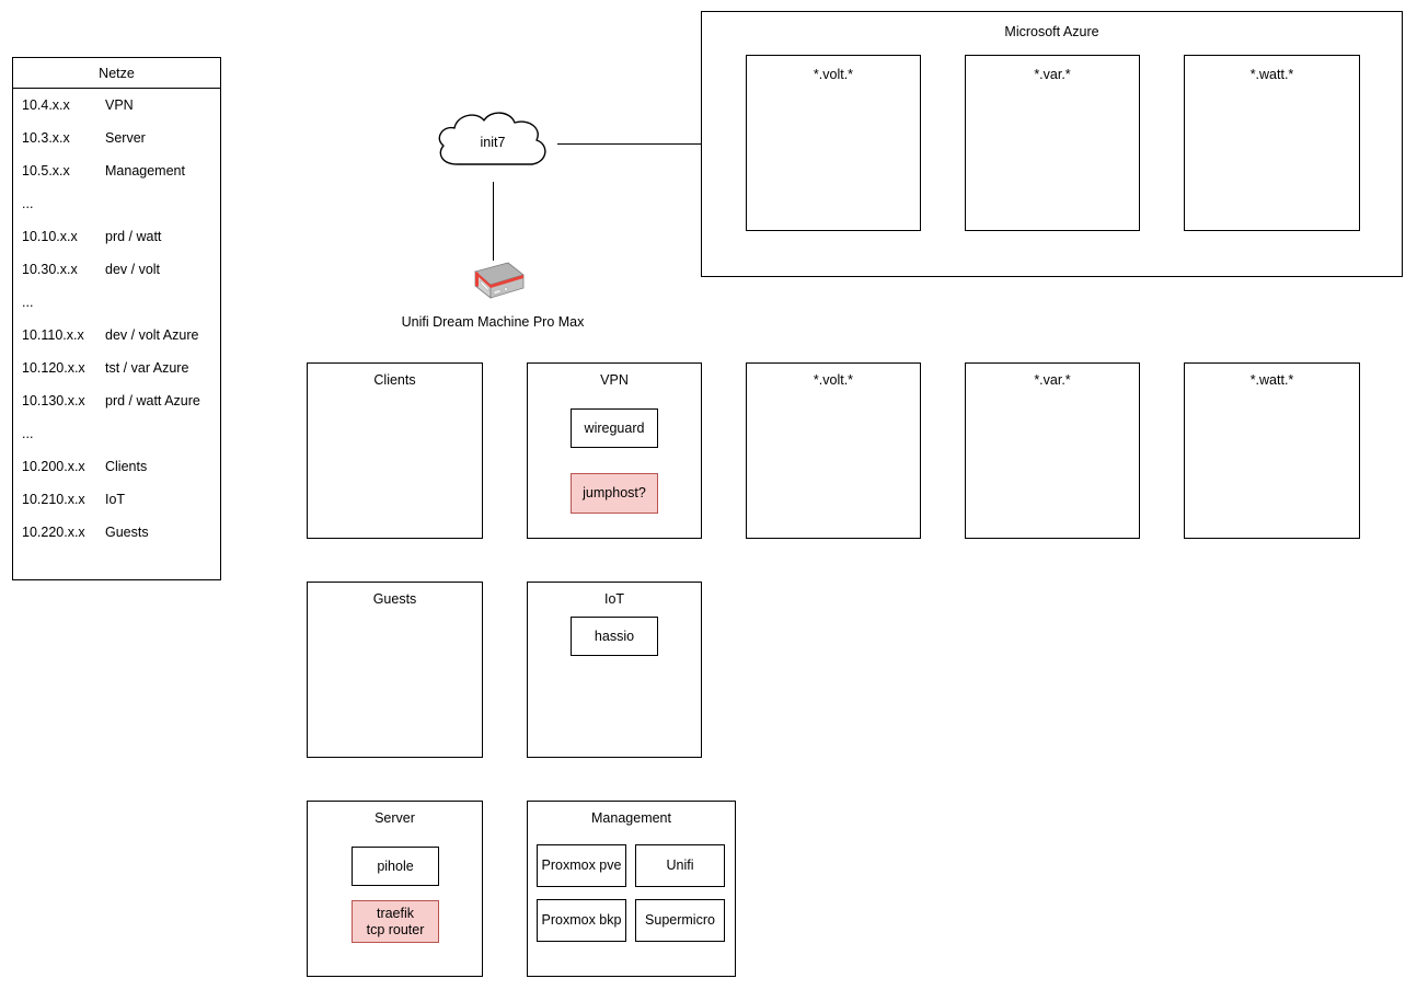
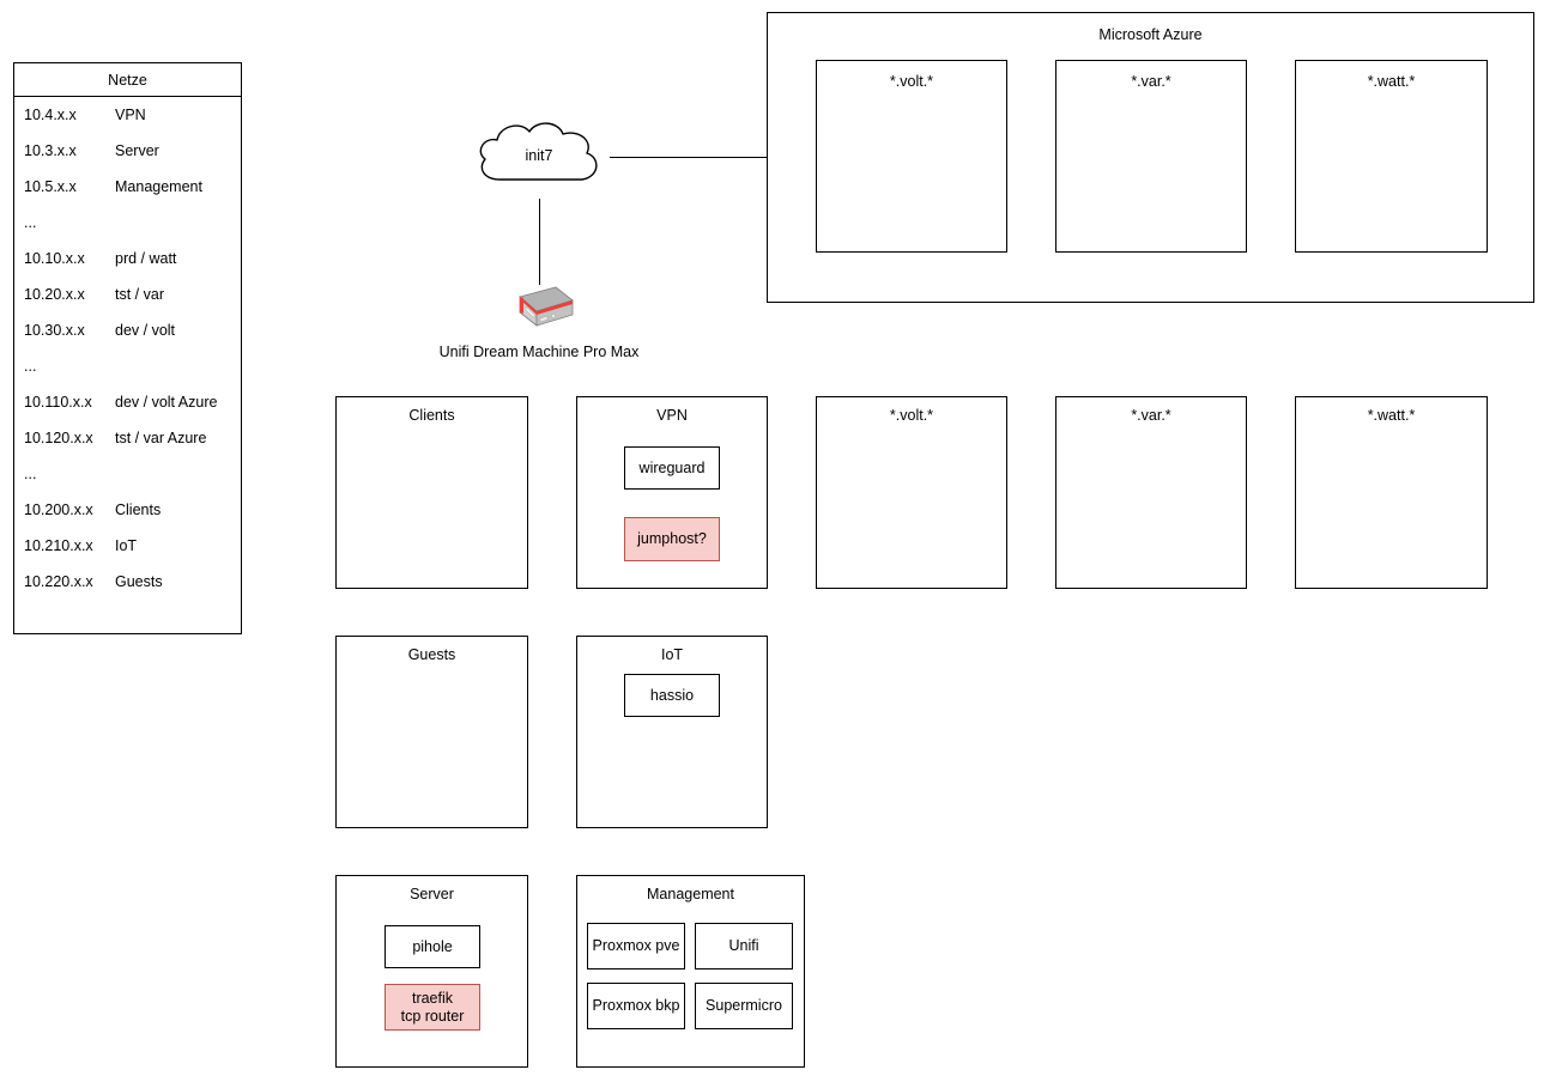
  Netze
  10.4.x.x
  VPN
  10.3.x.x
  Server
  10.5.x.x
  Management
  ...
  10.10.x.x
  prd / watt
+ 10.20.x.x
+ tst / var
  10.30.x.x
  dev / volt
  ...
  10.110.x.x
  dev / volt Azure
  10.120.x.x
  tst / var Azure
- 10.130.x.x
- prd / watt Azure
  ...
  10.200.x.x
  Clients
  10.210.x.x
  IoT
  10.220.x.x
  Guests
  init7
  Unifi Dream Machine Pro Max
  Microsoft Azure
  *.volt.*
  *.var.*
  *.watt.*
  Clients
  VPN
  wireguard
  jumphost?
  *.volt.*
  *.var.*
  *.watt.*
  Guests
  IoT
  hassio
  Server
  pihole
  traefik
  tcp router
  Management
  Proxmox pve
  Unifi
  Proxmox bkp
  Supermicro
